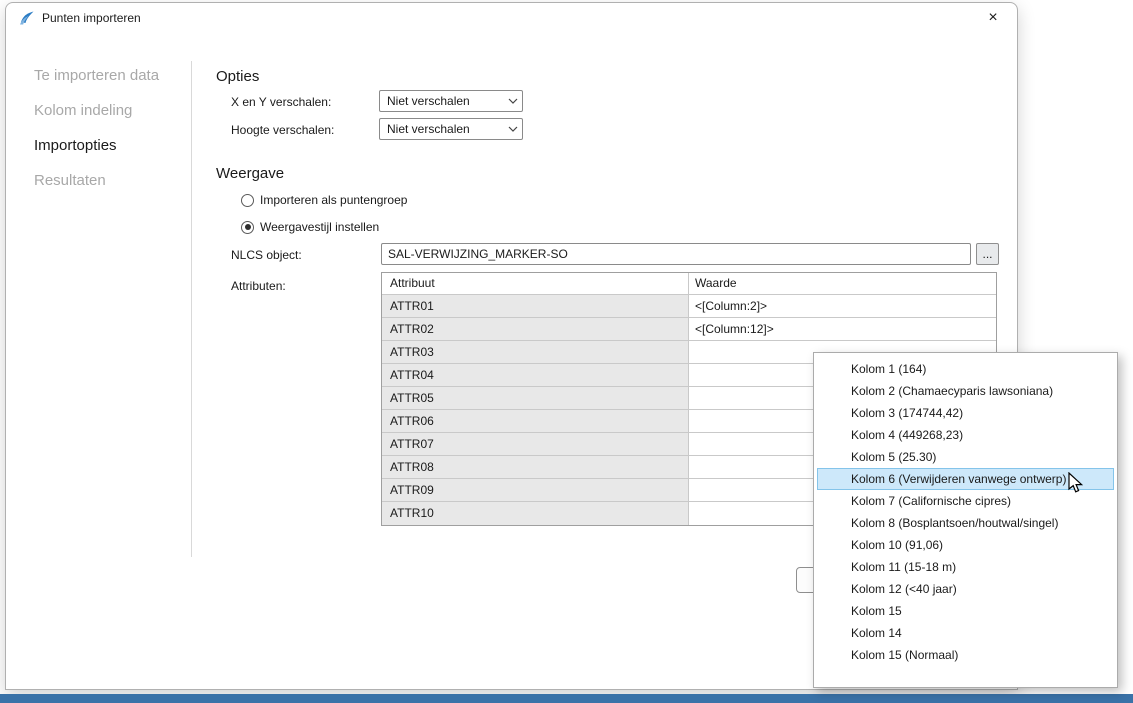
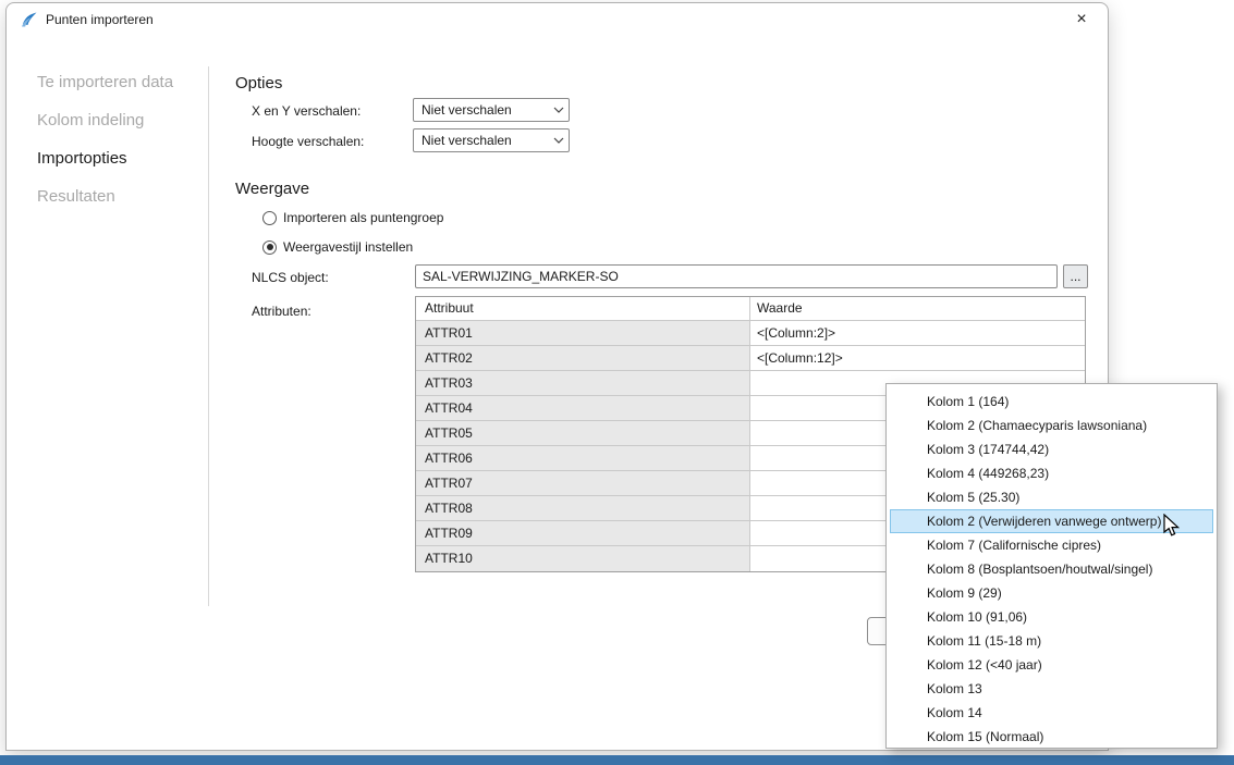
  Punten importeren
  ×
  Te importeren data
  Kolom indeling
  Importopties
  Resultaten
  Opties
  X en Y verschalen:
  Niet verschalen
  Hoogte verschalen:
  Niet verschalen
  Weergave
  Importeren als puntengroep
  Weergavestijl instellen
  NLCS object:
  SAL-VERWIJZING_MARKER-SO
  ...
  Attributen:
  Attribuut
  Waarde
  ATTR01
  <[Column:2]>
  ATTR02
  <[Column:12]>
  ATTR03
  ATTR04
  ATTR05
  ATTR06
  ATTR07
  ATTR08
  ATTR09
  ATTR10
  Kolom 1 (164)
  Kolom 2 (Chamaecyparis lawsoniana)
  Kolom 3 (174744,42)
  Kolom 4 (449268,23)
  Kolom 5 (25.30)
- Kolom 6 (Verwijderen vanwege ontwerp)
+ Kolom 2 (Verwijderen vanwege ontwerp)
  Kolom 7 (Californische cipres)
  Kolom 8 (Bosplantsoen/houtwal/singel)
+ Kolom 9 (29)
  Kolom 10 (91,06)
  Kolom 11 (15-18 m)
  Kolom 12 (<40 jaar)
- Kolom 15
+ Kolom 13
  Kolom 14
  Kolom 15 (Normaal)
